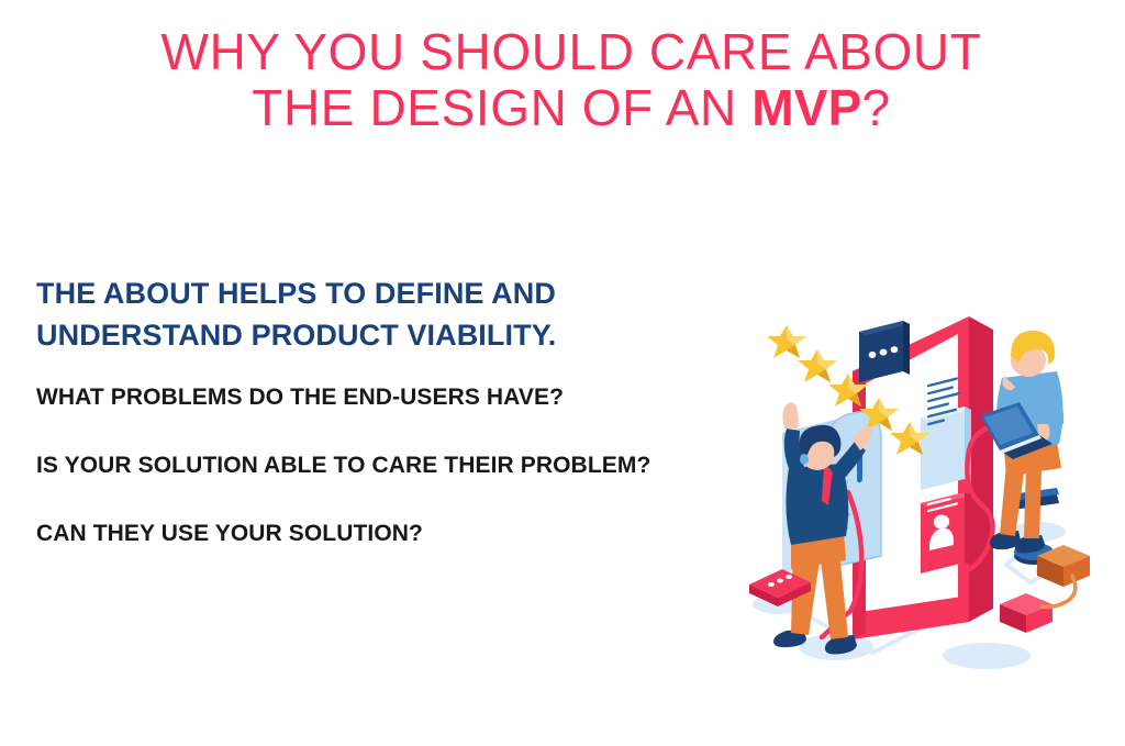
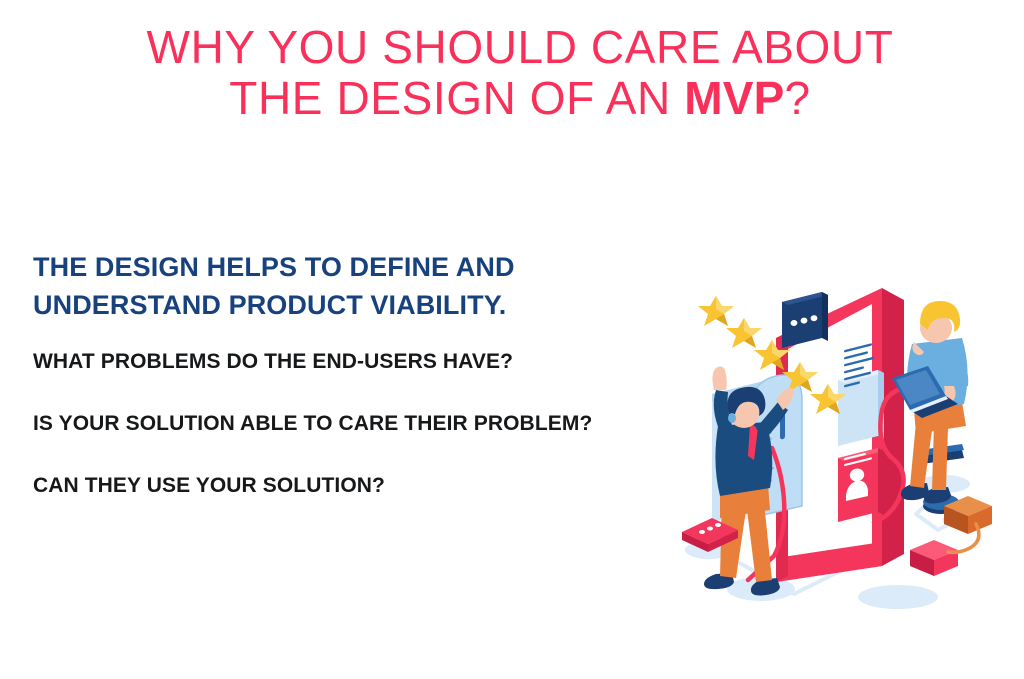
  WHY YOU SHOULD CARE ABOUT
  THE DESIGN OF AN MVP?
- THE ABOUT HELPS TO DEFINE AND
+ THE DESIGN HELPS TO DEFINE AND
  UNDERSTAND PRODUCT VIABILITY.
  WHAT PROBLEMS DO THE END-USERS HAVE?
  IS YOUR SOLUTION ABLE TO CARE THEIR PROBLEM?
  CAN THEY USE YOUR SOLUTION?
